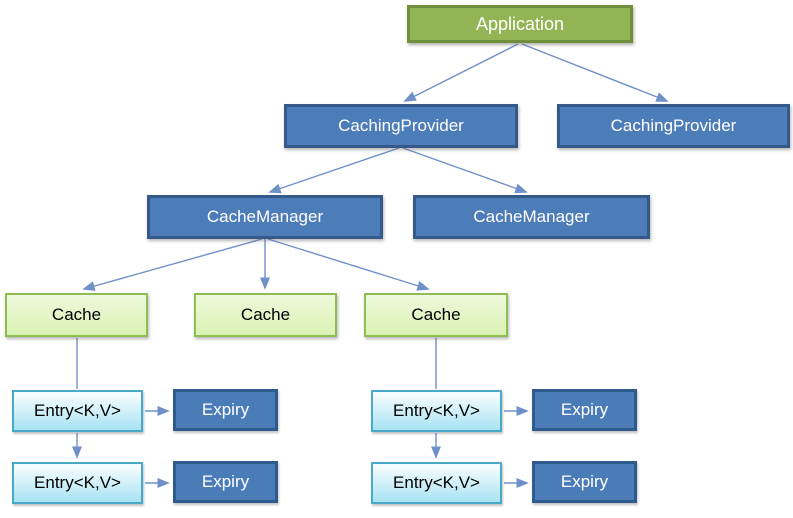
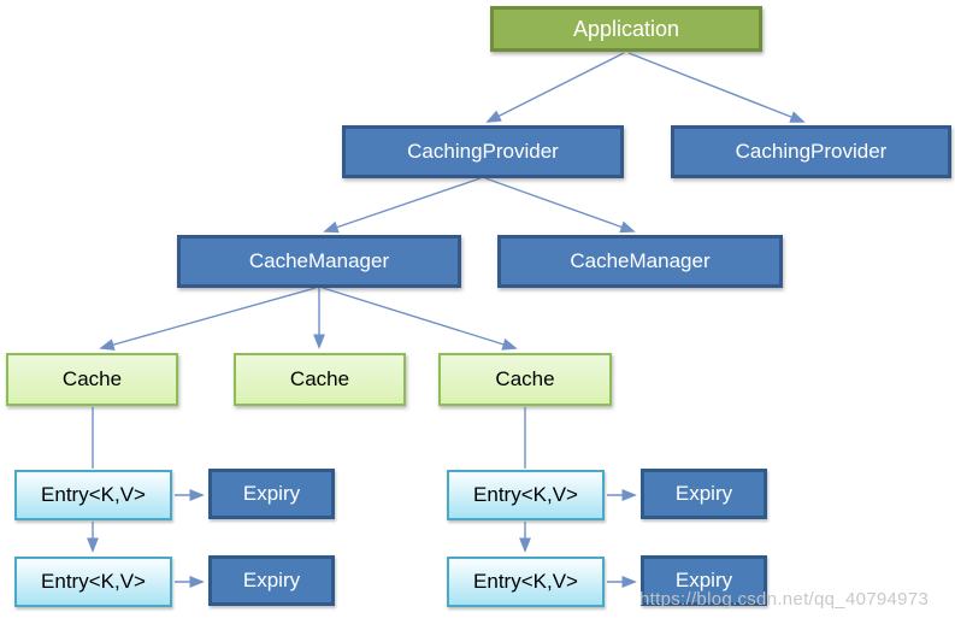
  Application
  CachingProvider
  CachingProvider
  CacheManager
  CacheManager
  Cache
  Cache
  Cache
  Entry<K,V>
  Expiry
  Entry<K,V>
  Expiry
  Entry<K,V>
  Expiry
  Entry<K,V>
  Expiry
+ https://blog.csdn.net/qq_40794973
